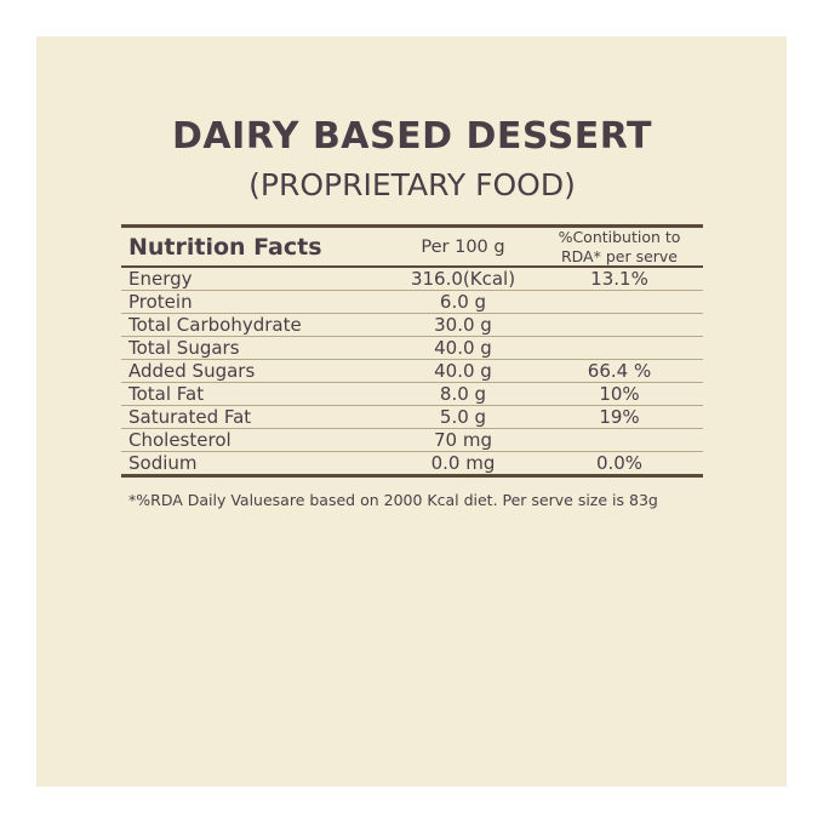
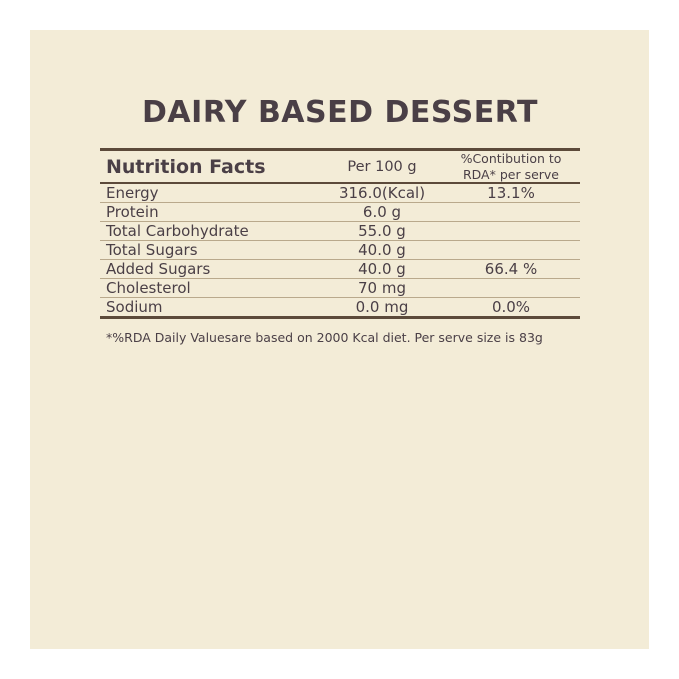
  DAIRY BASED DESSERT
- (PROPRIETARY FOOD)
  Nutrition Facts	Per 100 g	%Contibution to RDA* per serve
  Energy	316.0(Kcal)	13.1%
  Protein	6.0 g
- Total Carbohydrate	30.0 g
+ Total Carbohydrate	55.0 g
  Total Sugars	40.0 g
  Added Sugars	40.0 g	66.4 %
- Total Fat	8.0 g	10%
- Saturated Fat	5.0 g	19%
  Cholesterol	70 mg
  Sodium	0.0 mg	0.0%
  *%RDA Daily Valuesare based on 2000 Kcal diet. Per serve size is 83g
